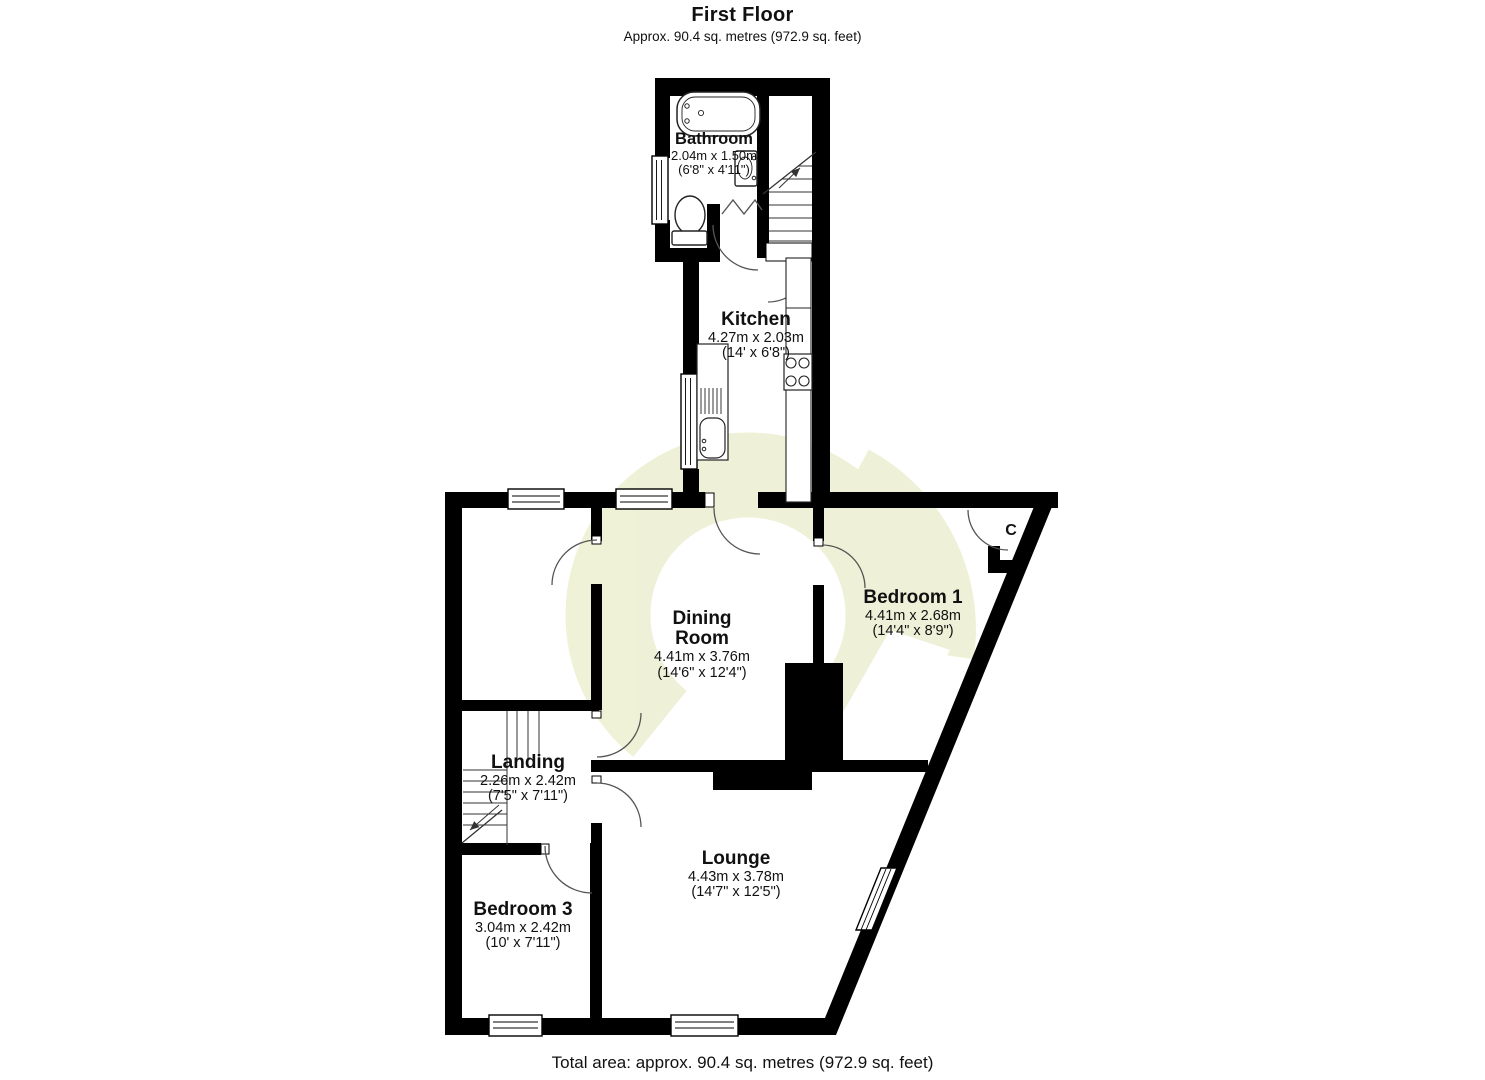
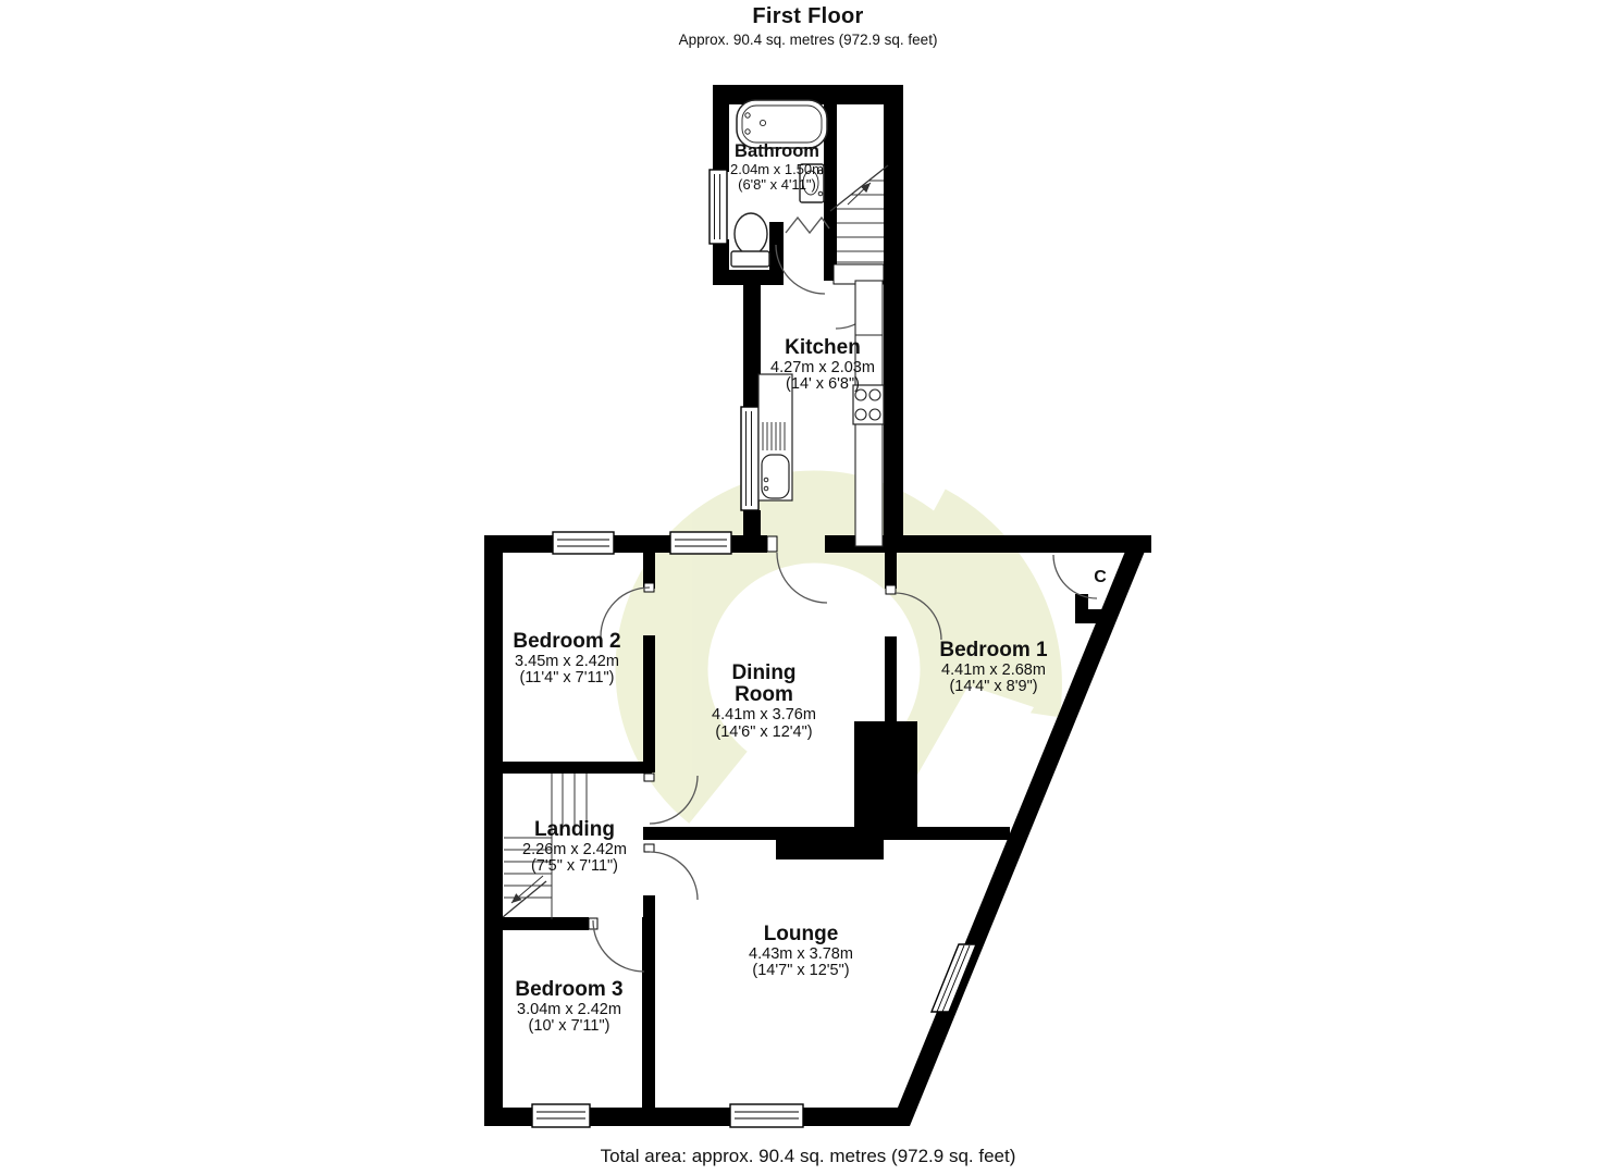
  First Floor
  Approx. 90.4 sq. metres (972.9 sq. feet)
  Bathroom
  2.04m x 1.50m
  (6'8" x 4'11")
  Kitchen
  4.27m x 2.03m
  (14' x 6'8")
+ Bedroom 2
+ 3.45m x 2.42m
+ (11'4" x 7'11")
  Dining Room
  4.41m x 3.76m
  (14'6" x 12'4")
  Bedroom 1
  4.41m x 2.68m
  (14'4" x 8'9")
  Landing
  2.26m x 2.42m
  (7'5" x 7'11")
  Lounge
  4.43m x 3.78m
  (14'7" x 12'5")
  Bedroom 3
  3.04m x 2.42m
  (10' x 7'11")
  C
  Total area: approx. 90.4 sq. metres (972.9 sq. feet)
